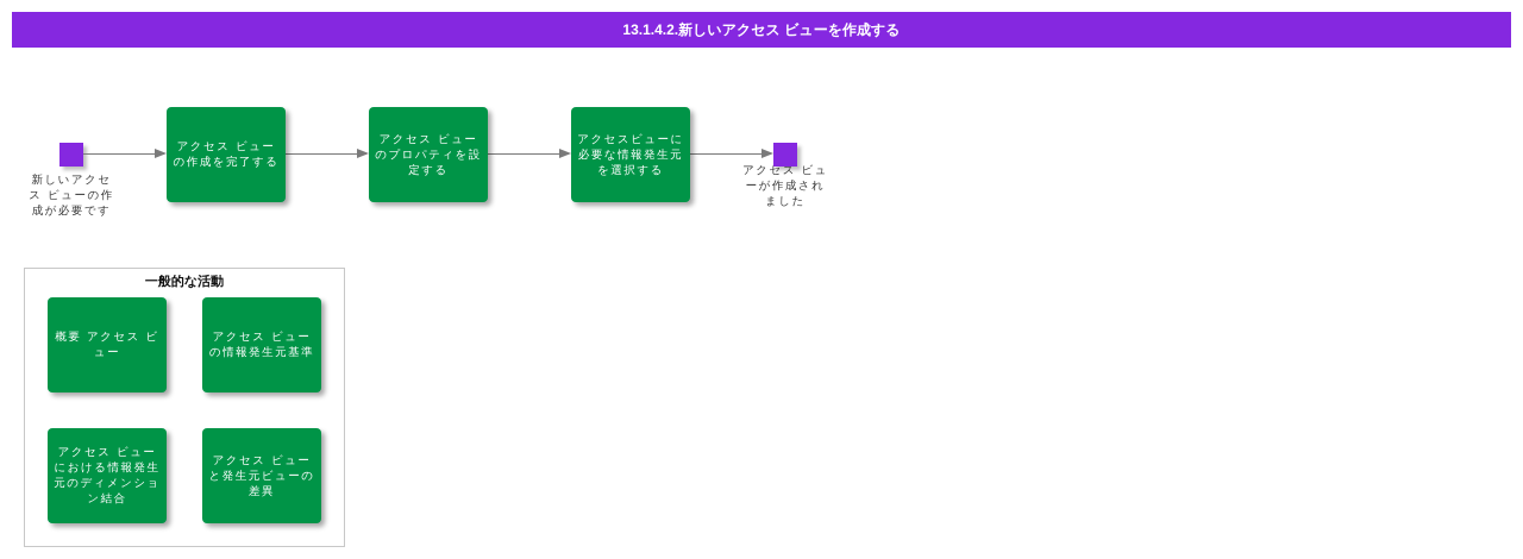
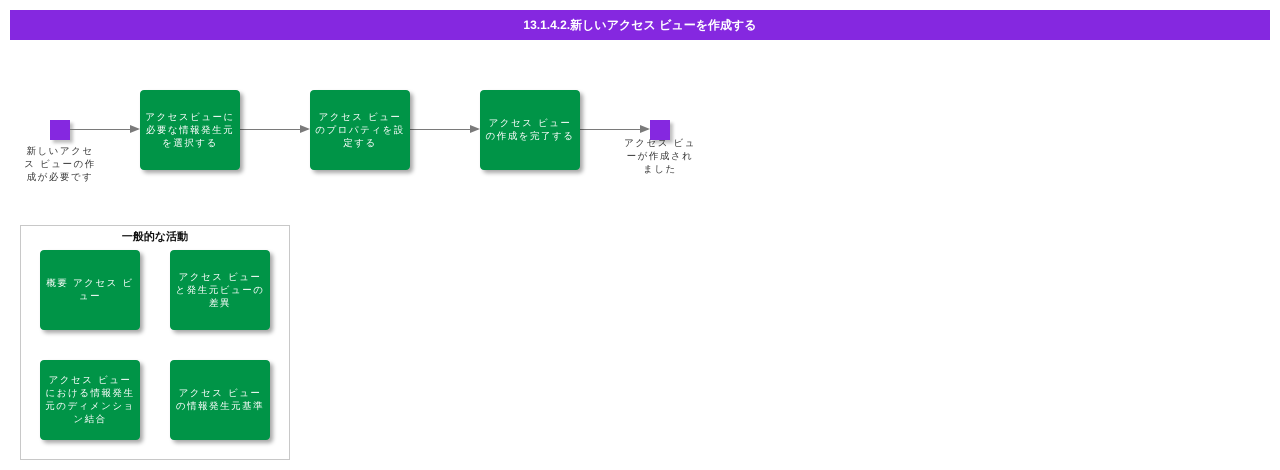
  13.1.4.2.新しいアクセス ビューを作成する
  新しいアクセス ビューの作成が必要です
- アクセス ビューの作成を完了する
+ アクセスビューに必要な情報発生元を選択する
  アクセス ビューのプロパティを設定する
- アクセスビューに必要な情報発生元を選択する
+ アクセス ビューの作成を完了する
  アクセス ビューが作成されました
  一般的な活動
  概要 アクセス ビュー
- アクセス ビューの情報発生元基準
+ アクセス ビューと発生元ビューの差異
  アクセス ビューにおける情報発生元のディメンション結合
- アクセス ビューと発生元ビューの差異
+ アクセス ビューの情報発生元基準
